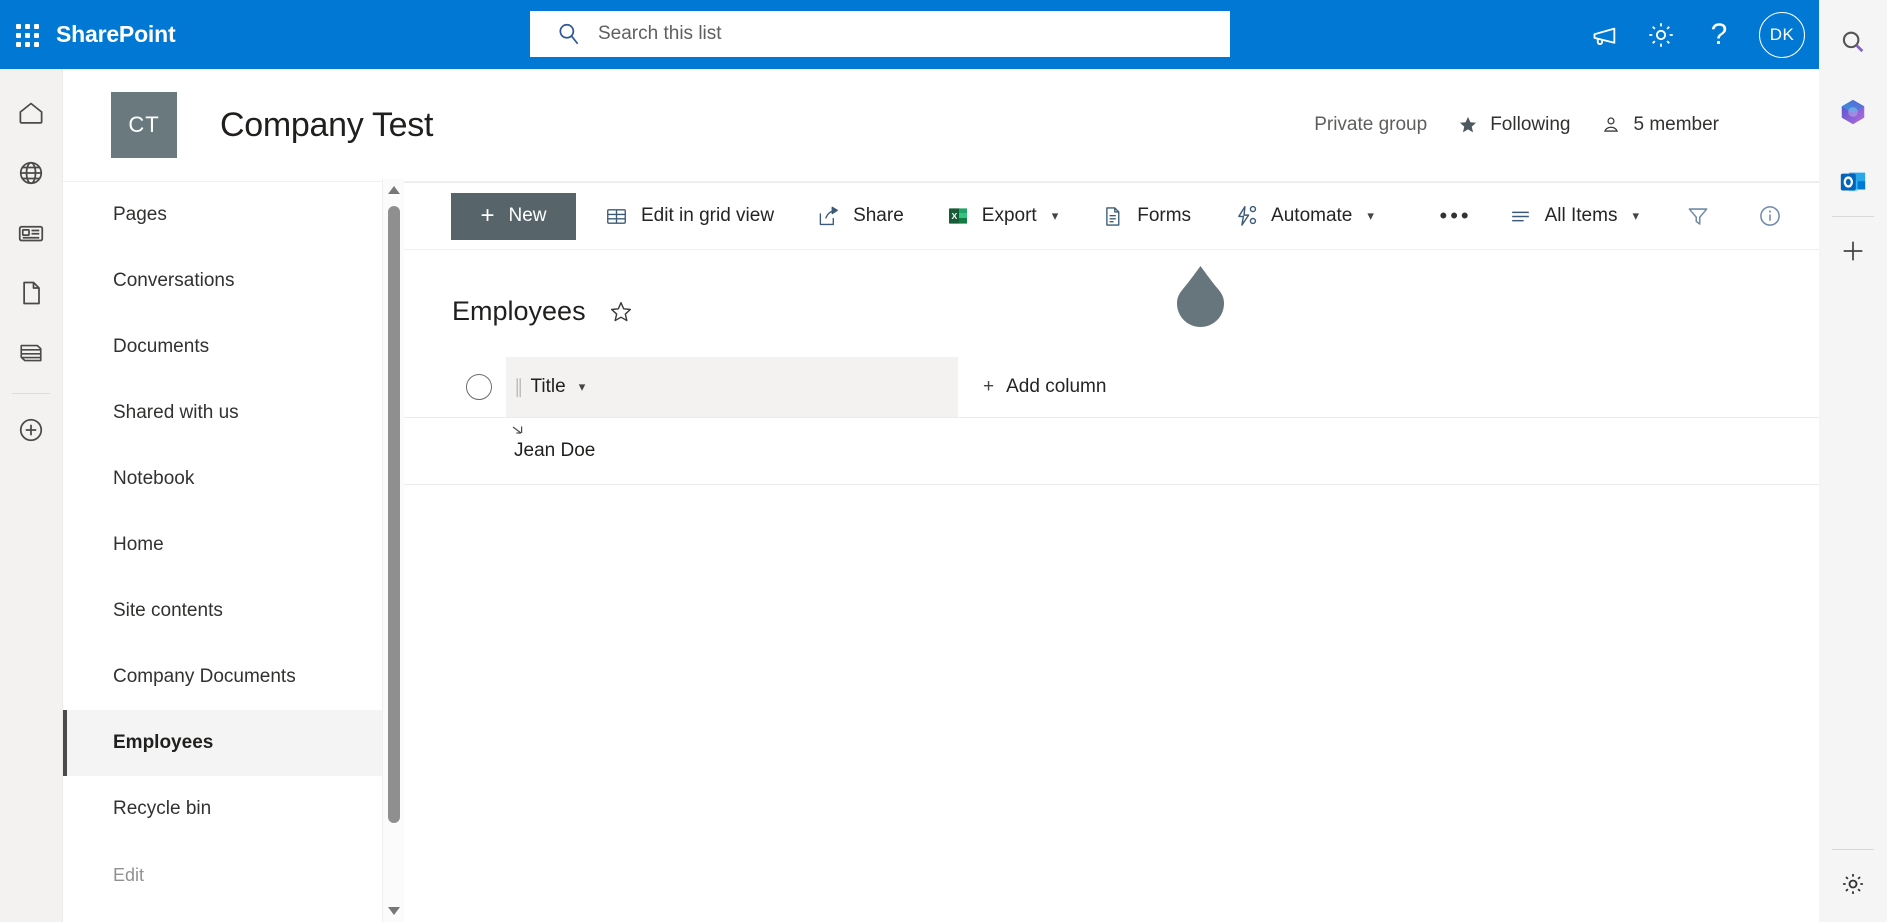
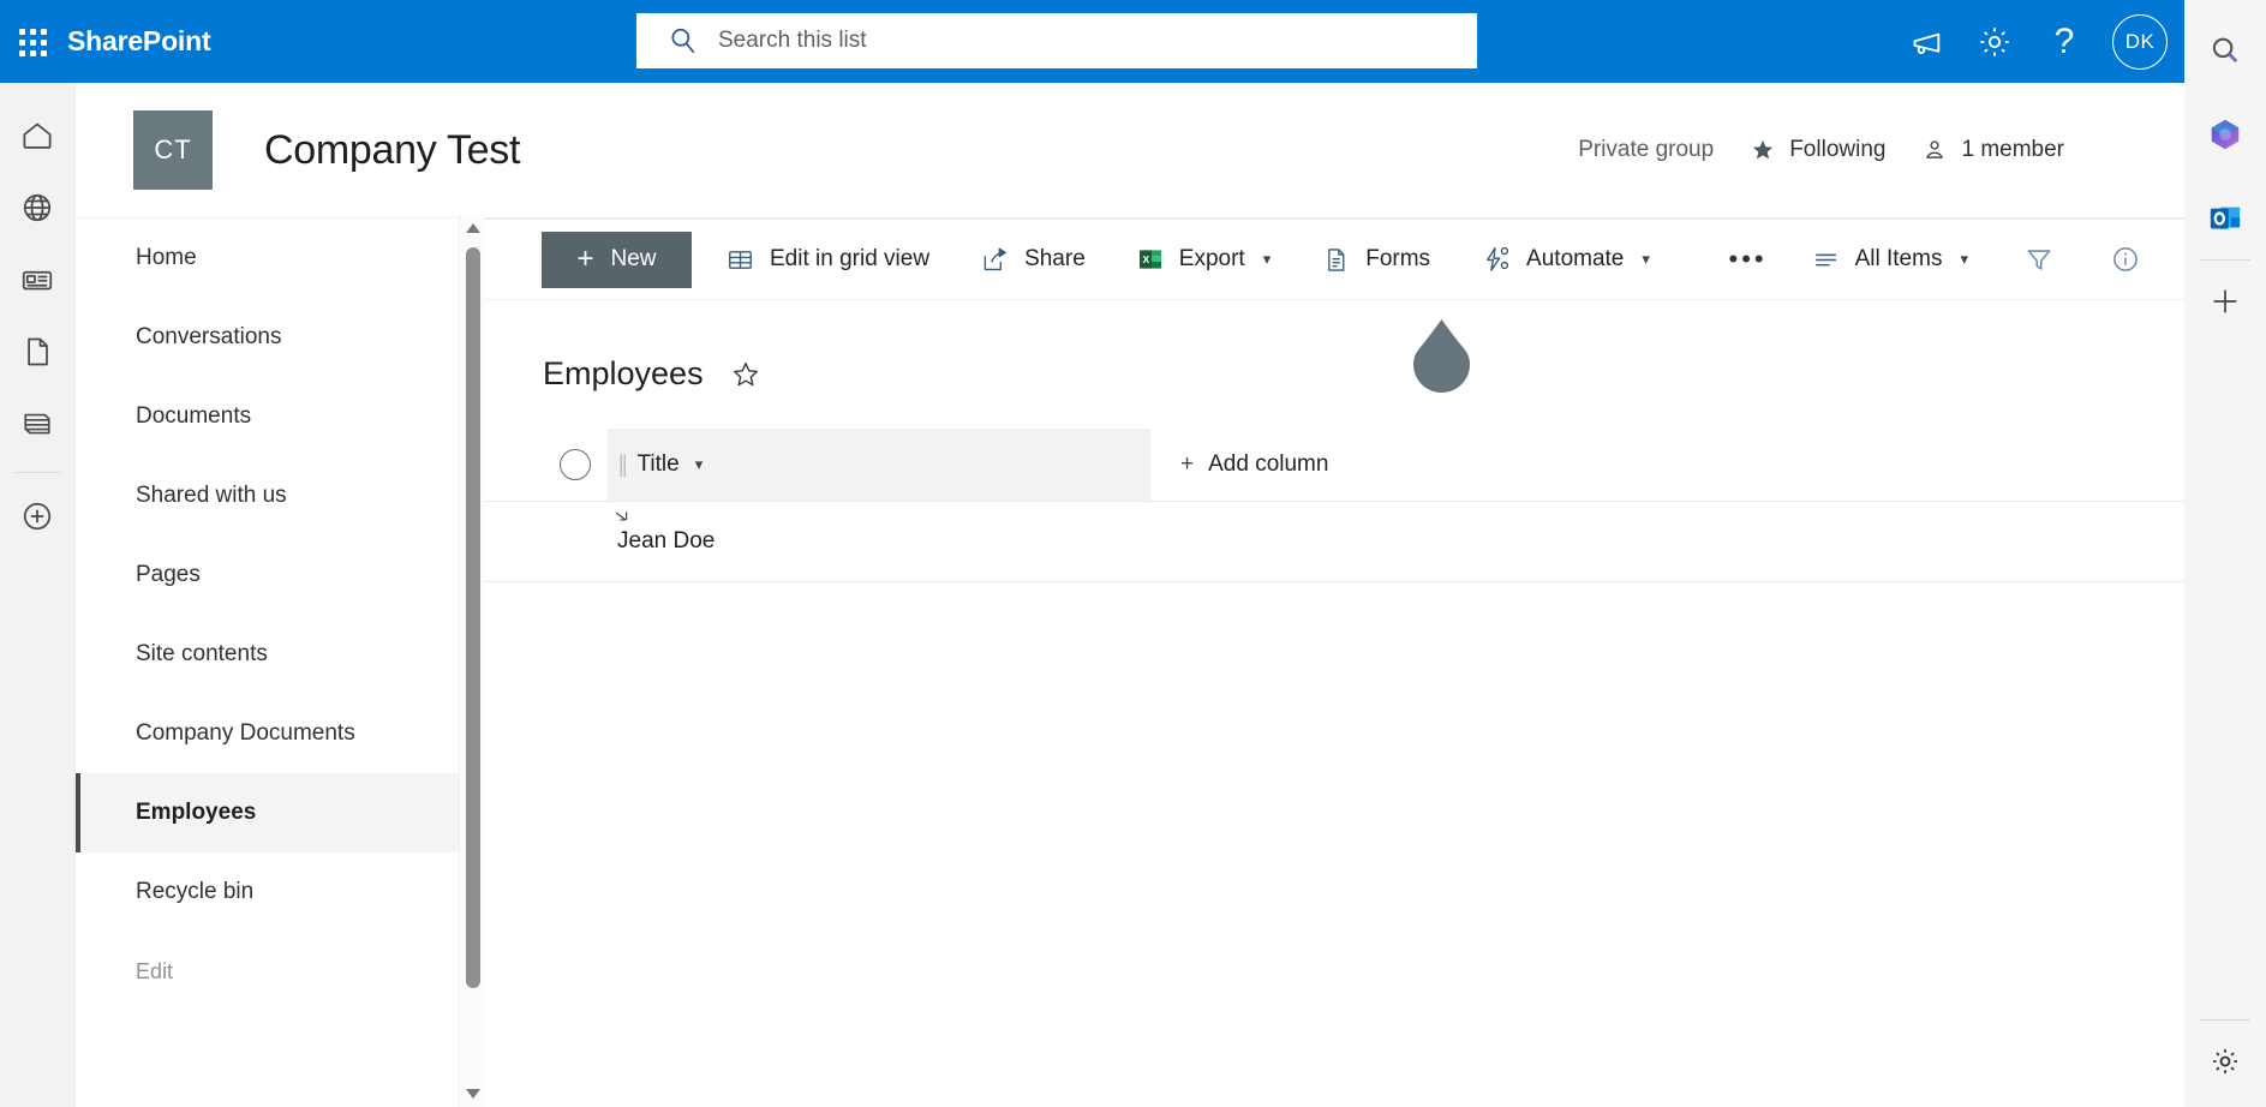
  SharePoint
  Search this list
  ?
  DK
  CT
  Company Test
  Private group
  Following
- 5 member
+ 1 member
- Pages
+ Home
  Conversations
  Documents
  Shared with us
- Notebook
- Home
+ Pages
  Site contents
  Company Documents
  Employees
  Recycle bin
  Edit
  +
  New
  Edit in grid view
  Share
  X
  Export
  ▾
  Forms
  Automate
  ▾
  •••
  All Items
  ▾
  Employees
  ∥
  Title
  ▾
  +
  Add column
  Jean Doe
